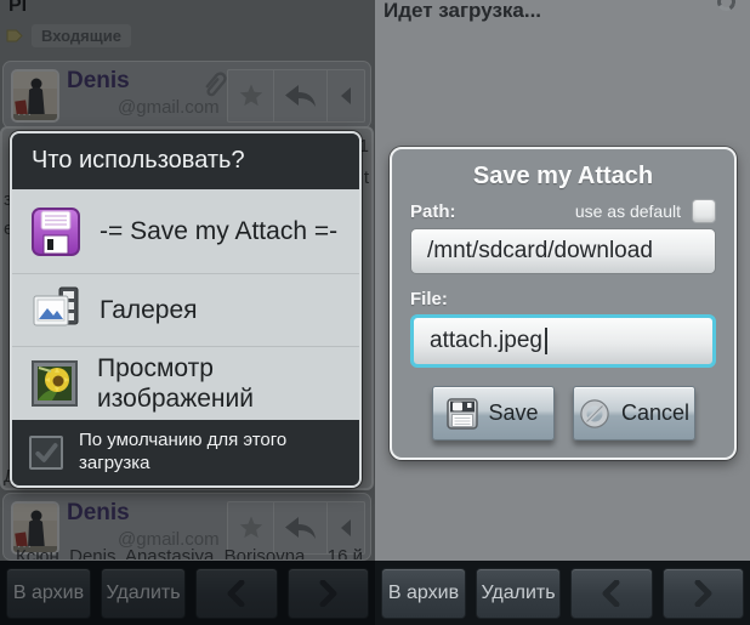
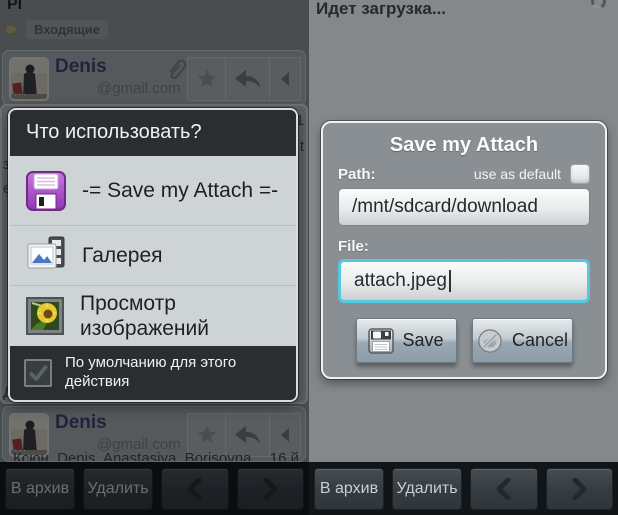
  PI
  Входящие
  ···
  Denis
  @gmail.com
  з
  е
  Д
  1
  t
  ···
  Denis
  @gmail.com
  Ксюн, Denis, Anastasiya, Borisovna
  16 й
  В архив
  Удалить
  Что использовать?
  -= Save my Attach =-
  Галерея
  Просмотр изображений
- По умолчанию для этого загрузка
+ По умолчанию для этого действия
  Идет загрузка...
  Save my Attach
  Path:
  use as default
  /mnt/sdcard/download
  File:
  attach.jpeg
  Save
  Cancel
  В архив
  Удалить
